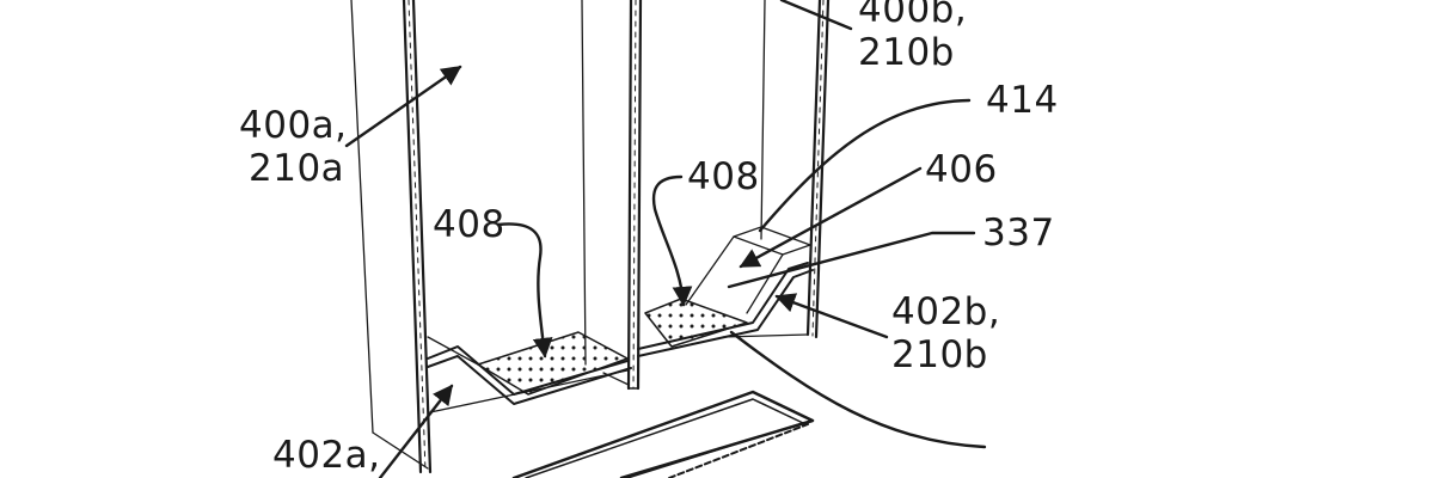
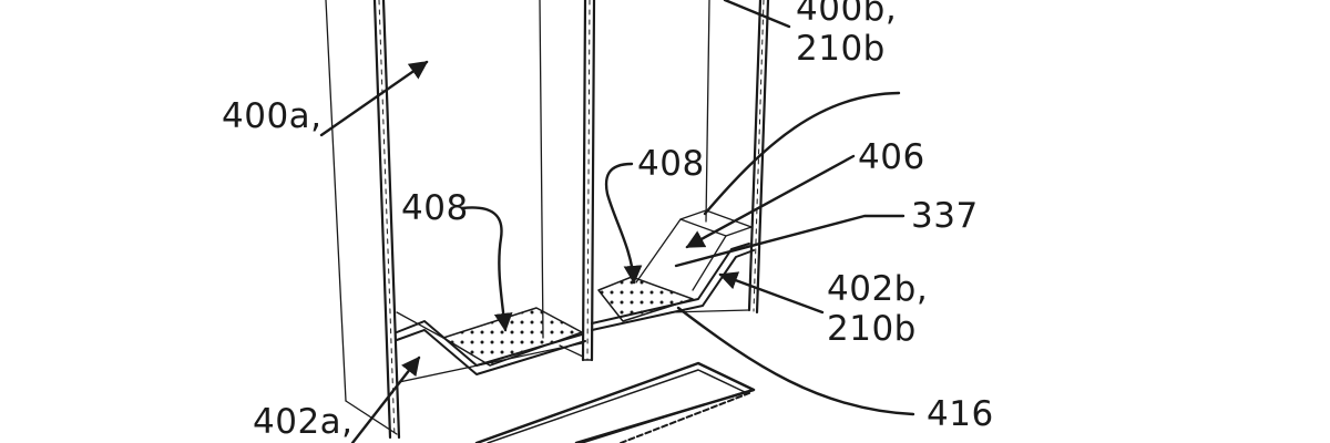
  400b,
  210b
  400a,
- 210a
- 414
  406
  408
  408
  337
  402b,
  210b
+ 416
  402a,
